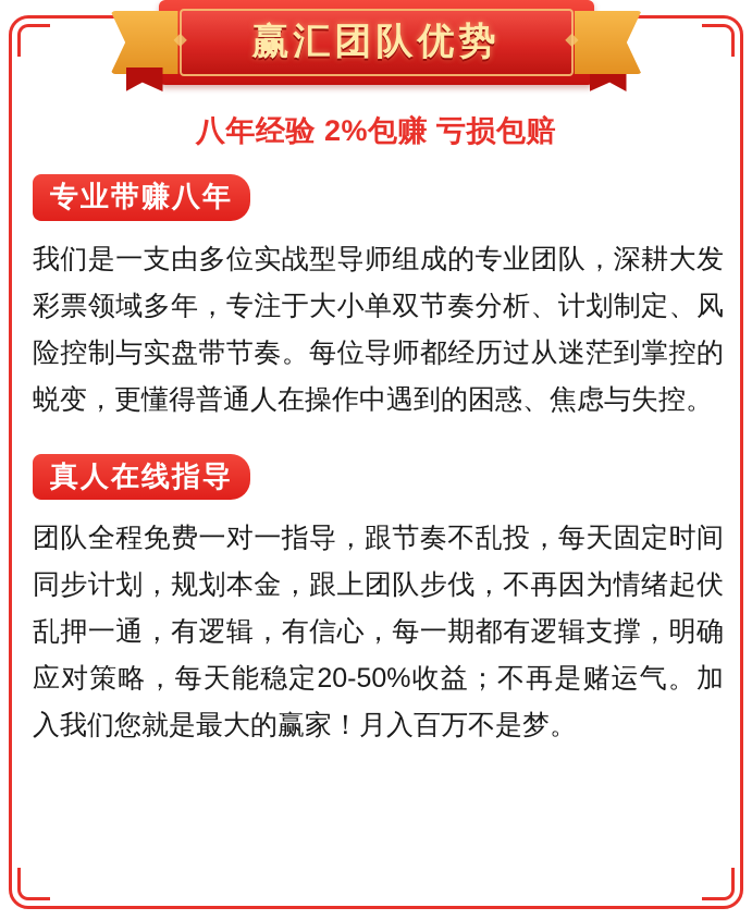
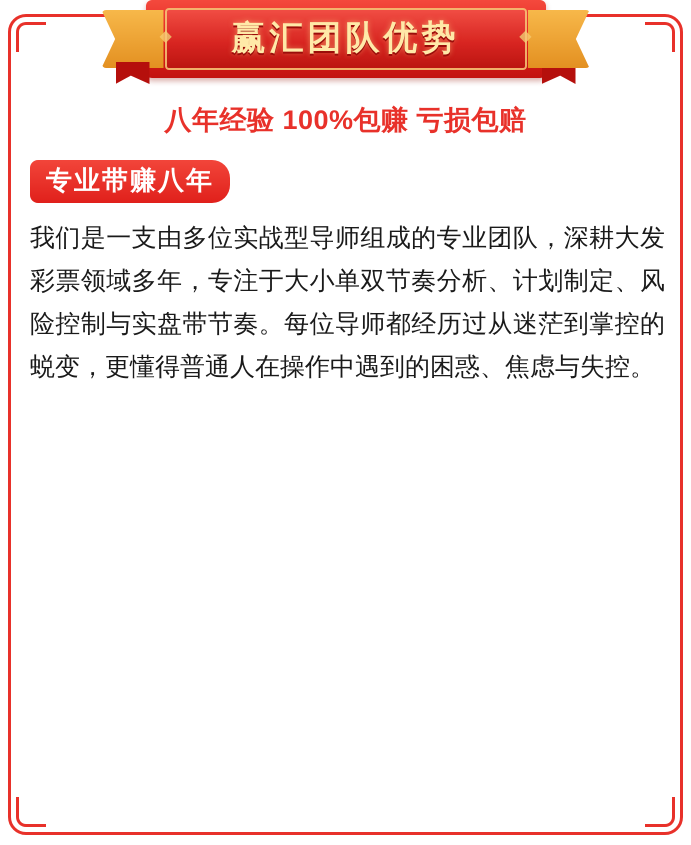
  赢汇团队优势
- 八年经验 2%包赚 亏损包赔
+ 八年经验 100%包赚 亏损包赔
  专业带赚八年
  我们是一支由多位实战型导师组成的专业团队，深耕大发彩票领域多年，专注于大小单双节奏分析、计划制定、风险控制与实盘带节奏。每位导师都经历过从迷茫到掌控的蜕变，更懂得普通人在操作中遇到的困惑、焦虑与失控。
- 真人在线指导
- 团队全程免费一对一指导，跟节奏不乱投，每天固定时间同步计划，规划本金，跟上团队步伐，不再因为情绪起伏乱押一通，有逻辑，有信心，每一期都有逻辑支撑，明确应对策略，每天能稳定20-50%收益；不再是赌运气。加入我们您就是最大的赢家！月入百万不是梦。
